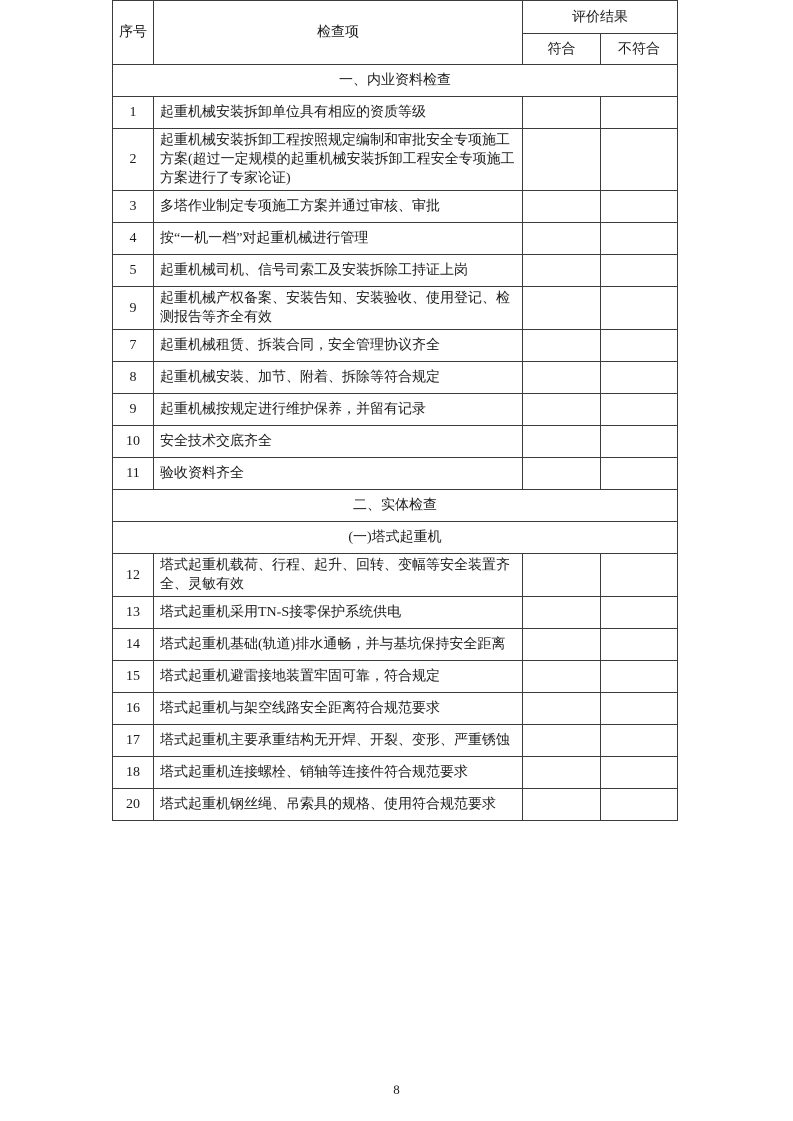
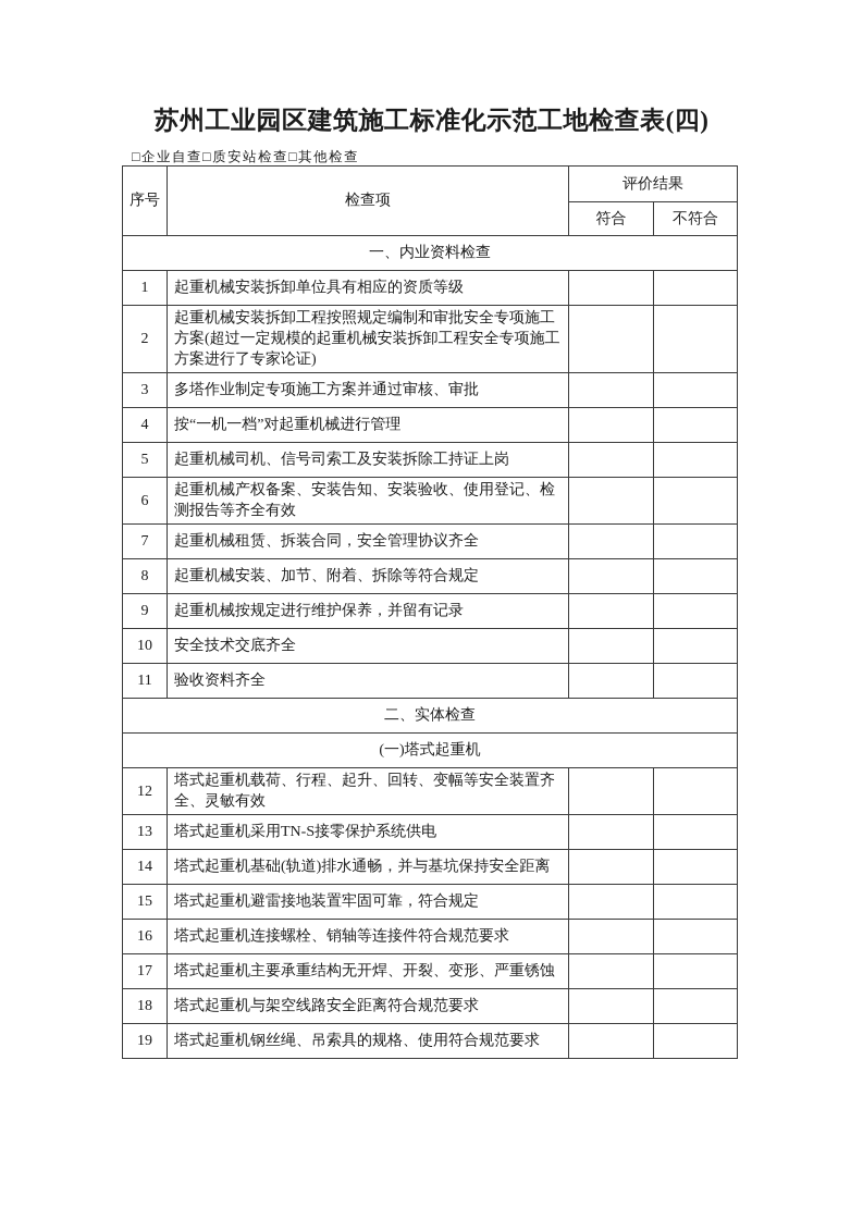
+ 苏州工业园区建筑施工标准化示范工地检查表(四)
+ □企业自查□质安站检查□其他检查
  序号	检查项	评价结果
  符合	不符合
  一、内业资料检查
  1	起重机械安装拆卸单位具有相应的资质等级
  2	起重机械安装拆卸工程按照规定编制和审批安全专项施工方案(超过一定规模的起重机械安装拆卸工程安全专项施工方案进行了专家论证)
  3	多塔作业制定专项施工方案并通过审核、审批
  4	按“一机一档”对起重机械进行管理
  5	起重机械司机、信号司索工及安装拆除工持证上岗
- 9	起重机械产权备案、安装告知、安装验收、使用登记、检测报告等齐全有效
+ 6	起重机械产权备案、安装告知、安装验收、使用登记、检测报告等齐全有效
  7	起重机械租赁、拆装合同，安全管理协议齐全
  8	起重机械安装、加节、附着、拆除等符合规定
  9	起重机械按规定进行维护保养，并留有记录
  10	安全技术交底齐全
  11	验收资料齐全
  二、实体检查
  (一)塔式起重机
  12	塔式起重机载荷、行程、起升、回转、变幅等安全装置齐全、灵敏有效
  13	塔式起重机采用TN-S接零保护系统供电
  14	塔式起重机基础(轨道)排水通畅，并与基坑保持安全距离
  15	塔式起重机避雷接地装置牢固可靠，符合规定
- 16	塔式起重机与架空线路安全距离符合规范要求
+ 16	塔式起重机连接螺栓、销轴等连接件符合规范要求
  17	塔式起重机主要承重结构无开焊、开裂、变形、严重锈蚀
- 18	塔式起重机连接螺栓、销轴等连接件符合规范要求
+ 18	塔式起重机与架空线路安全距离符合规范要求
- 20	塔式起重机钢丝绳、吊索具的规格、使用符合规范要求
+ 19	塔式起重机钢丝绳、吊索具的规格、使用符合规范要求
- 8
